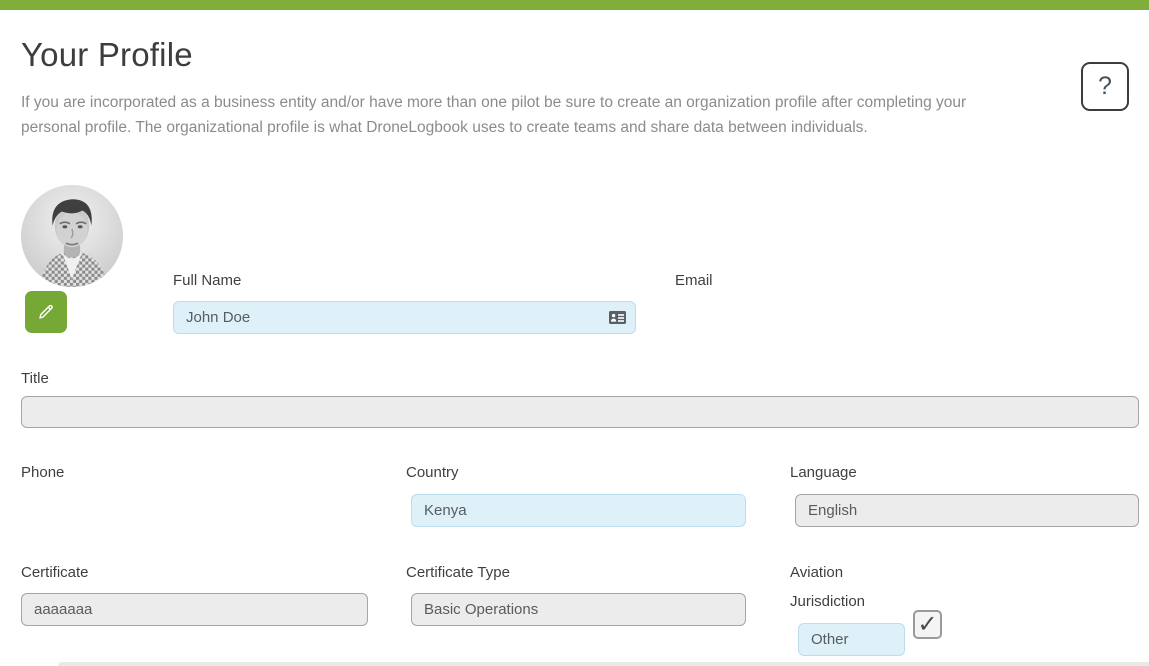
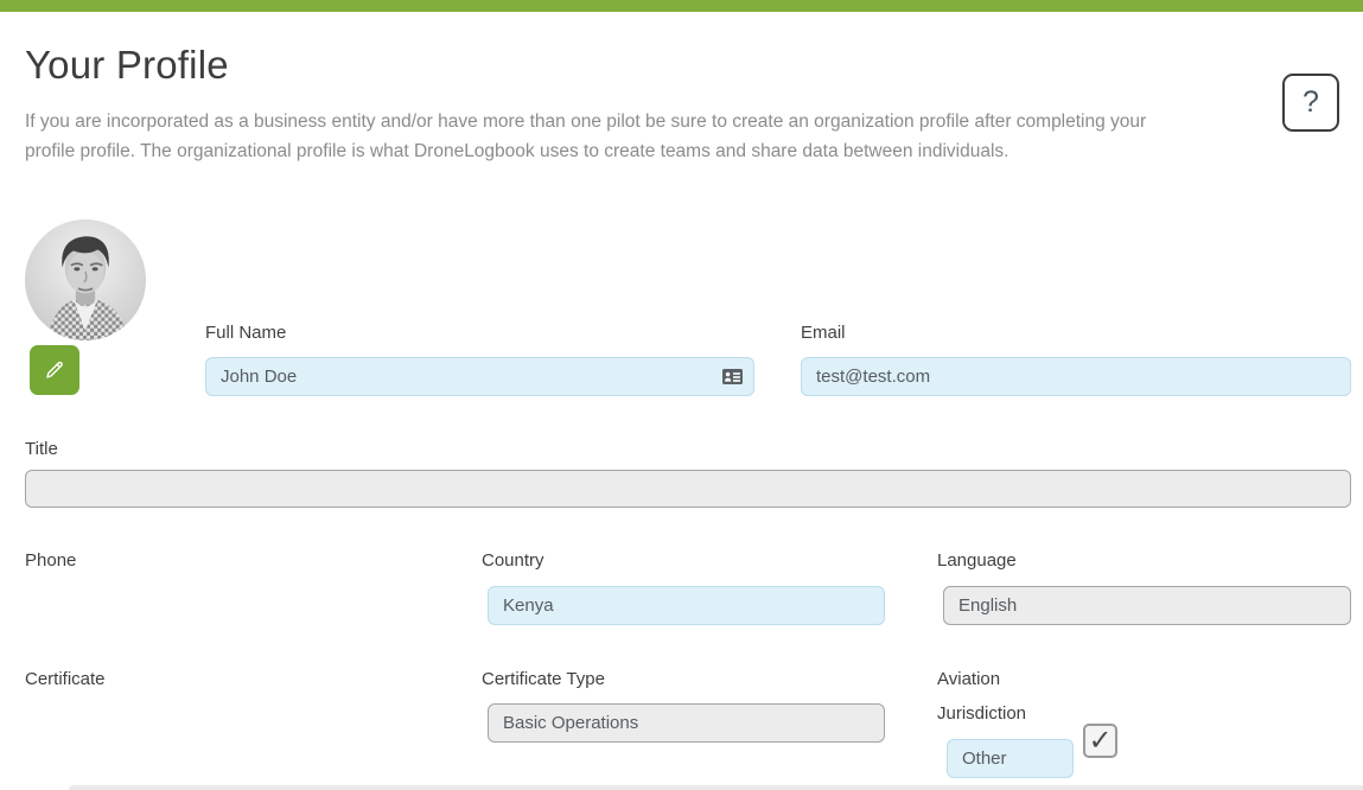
  Your Profile
- If you are incorporated as a business entity and/or have more than one pilot be sure to create an organization profile after completing your personal profile. The organizational profile is what DroneLogbook uses to create teams and share data between individuals.
+ If you are incorporated as a business entity and/or have more than one pilot be sure to create an organization profile after completing your profile profile. The organizational profile is what DroneLogbook uses to create teams and share data between individuals.
  ?
  Full Name
  John Doe
  Email
+ test@test.com
  Title
  Phone
  Country
  Kenya
  Language
  English
  Certificate
- aaaaaaa
  Certificate Type
  Basic Operations
  Aviation Jurisdiction
  Other
  ✓
